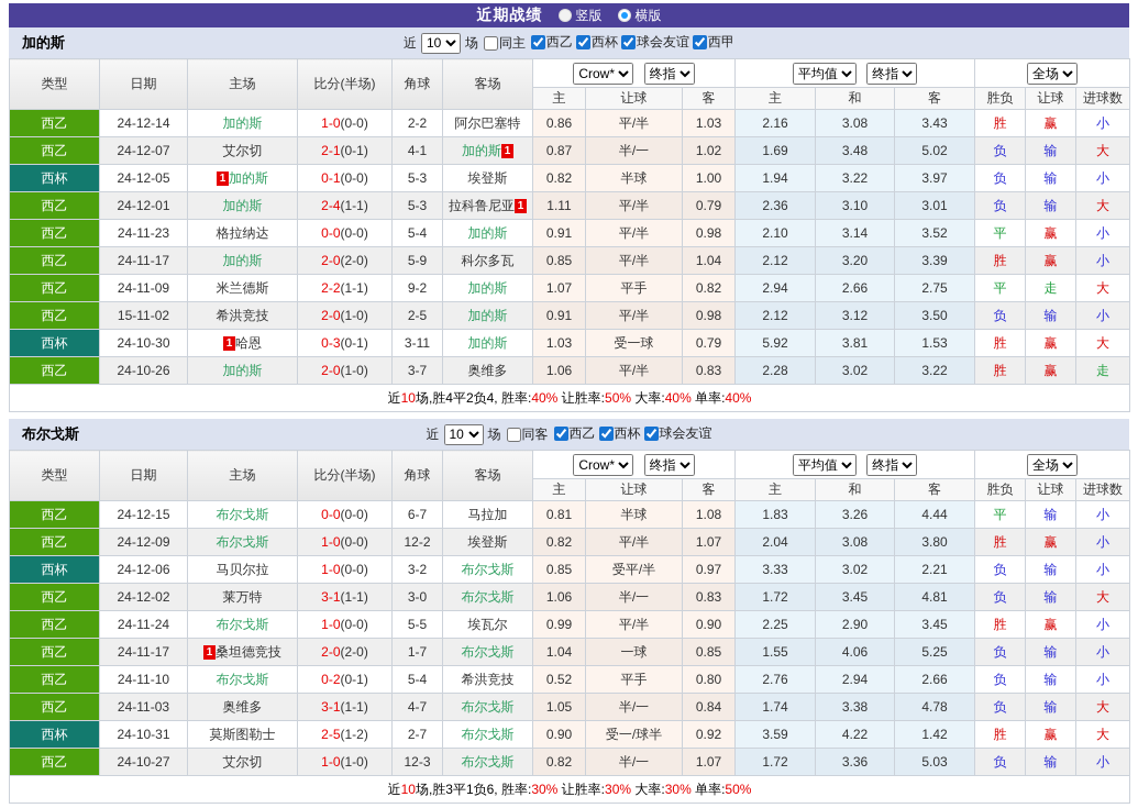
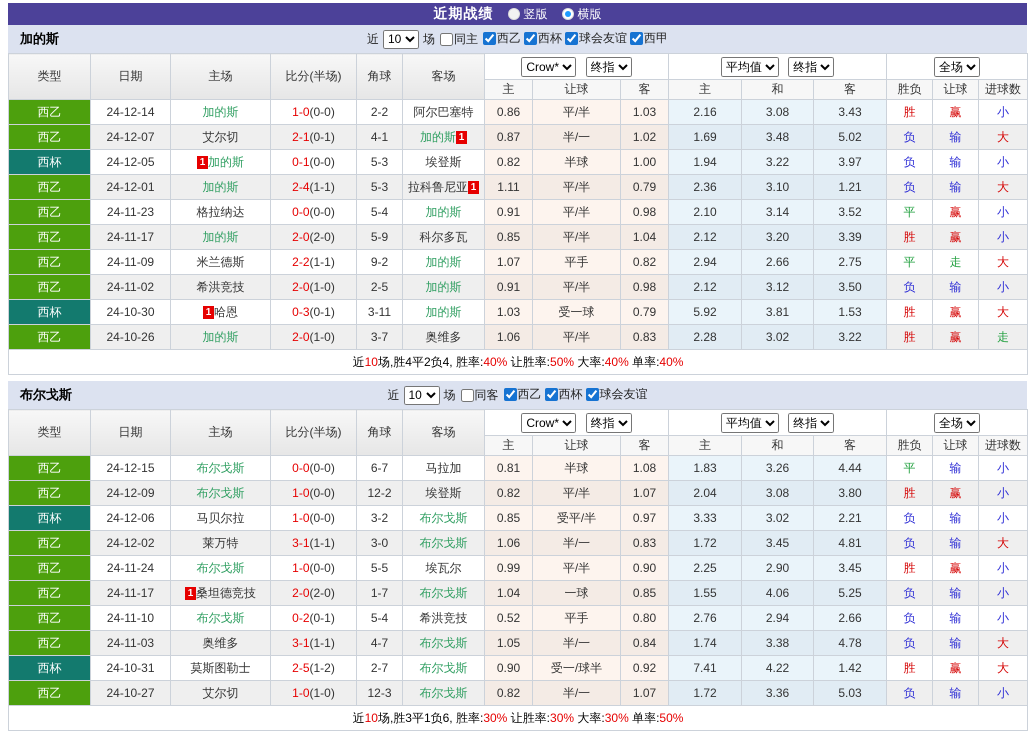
  近期战绩
  竖版
  横版
  加的斯
  近
  10
  场
  同主
  西乙
  西杯
  球会友谊
  西甲
  类型	日期	主场	比分(半场)	角球	客场	Crow* 终指	平均值 终指	全场
  主	让球	客	主	和	客	胜负	让球	进球数
  西乙	24-12-14	加的斯	1-0(0-0)	2-2	阿尔巴塞特	0.86	平/半	1.03	2.16	3.08	3.43	胜	赢	小
  西乙	24-12-07	艾尔切	2-1(0-1)	4-1	加的斯 1	0.87	半/一	1.02	1.69	3.48	5.02	负	输	大
  西杯	24-12-05	1 加的斯	0-1(0-0)	5-3	埃登斯	0.82	半球	1.00	1.94	3.22	3.97	负	输	小
- 西乙	24-12-01	加的斯	2-4(1-1)	5-3	拉科鲁尼亚 1	1.11	平/半	0.79	2.36	3.10	3.01	负	输	大
+ 西乙	24-12-01	加的斯	2-4(1-1)	5-3	拉科鲁尼亚 1	1.11	平/半	0.79	2.36	3.10	1.21	负	输	大
  西乙	24-11-23	格拉纳达	0-0(0-0)	5-4	加的斯	0.91	平/半	0.98	2.10	3.14	3.52	平	赢	小
  西乙	24-11-17	加的斯	2-0(2-0)	5-9	科尔多瓦	0.85	平/半	1.04	2.12	3.20	3.39	胜	赢	小
  西乙	24-11-09	米兰德斯	2-2(1-1)	9-2	加的斯	1.07	平手	0.82	2.94	2.66	2.75	平	走	大
- 西乙	15-11-02	希洪竞技	2-0(1-0)	2-5	加的斯	0.91	平/半	0.98	2.12	3.12	3.50	负	输	小
+ 西乙	24-11-02	希洪竞技	2-0(1-0)	2-5	加的斯	0.91	平/半	0.98	2.12	3.12	3.50	负	输	小
  西杯	24-10-30	1 哈恩	0-3(0-1)	3-11	加的斯	1.03	受一球	0.79	5.92	3.81	1.53	胜	赢	大
  西乙	24-10-26	加的斯	2-0(1-0)	3-7	奥维多	1.06	平/半	0.83	2.28	3.02	3.22	胜	赢	走
  近10场,胜4平2负4, 胜率:40% 让胜率:50% 大率:40% 单率:40%
  布尔戈斯
  近
  10
  场
  同客
  西乙
  西杯
  球会友谊
  类型	日期	主场	比分(半场)	角球	客场	Crow* 终指	平均值 终指	全场
  主	让球	客	主	和	客	胜负	让球	进球数
  西乙	24-12-15	布尔戈斯	0-0(0-0)	6-7	马拉加	0.81	半球	1.08	1.83	3.26	4.44	平	输	小
  西乙	24-12-09	布尔戈斯	1-0(0-0)	12-2	埃登斯	0.82	平/半	1.07	2.04	3.08	3.80	胜	赢	小
  西杯	24-12-06	马贝尔拉	1-0(0-0)	3-2	布尔戈斯	0.85	受平/半	0.97	3.33	3.02	2.21	负	输	小
  西乙	24-12-02	莱万特	3-1(1-1)	3-0	布尔戈斯	1.06	半/一	0.83	1.72	3.45	4.81	负	输	大
  西乙	24-11-24	布尔戈斯	1-0(0-0)	5-5	埃瓦尔	0.99	平/半	0.90	2.25	2.90	3.45	胜	赢	小
  西乙	24-11-17	1 桑坦德竞技	2-0(2-0)	1-7	布尔戈斯	1.04	一球	0.85	1.55	4.06	5.25	负	输	小
  西乙	24-11-10	布尔戈斯	0-2(0-1)	5-4	希洪竞技	0.52	平手	0.80	2.76	2.94	2.66	负	输	小
  西乙	24-11-03	奥维多	3-1(1-1)	4-7	布尔戈斯	1.05	半/一	0.84	1.74	3.38	4.78	负	输	大
- 西杯	24-10-31	莫斯图勒士	2-5(1-2)	2-7	布尔戈斯	0.90	受一/球半	0.92	3.59	4.22	1.42	胜	赢	大
+ 西杯	24-10-31	莫斯图勒士	2-5(1-2)	2-7	布尔戈斯	0.90	受一/球半	0.92	7.41	4.22	1.42	胜	赢	大
  西乙	24-10-27	艾尔切	1-0(1-0)	12-3	布尔戈斯	0.82	半/一	1.07	1.72	3.36	5.03	负	输	小
  近10场,胜3平1负6, 胜率:30% 让胜率:30% 大率:30% 单率:50%
